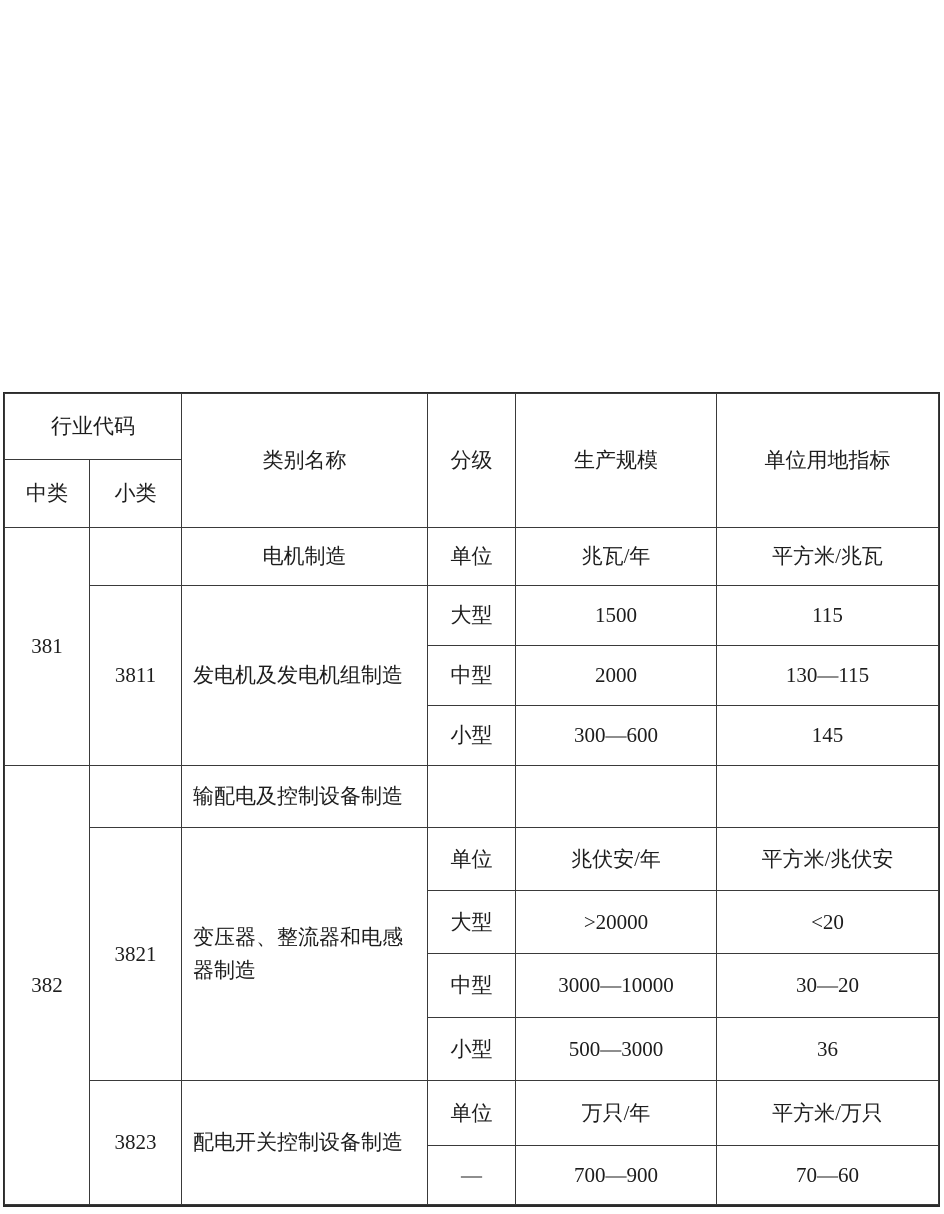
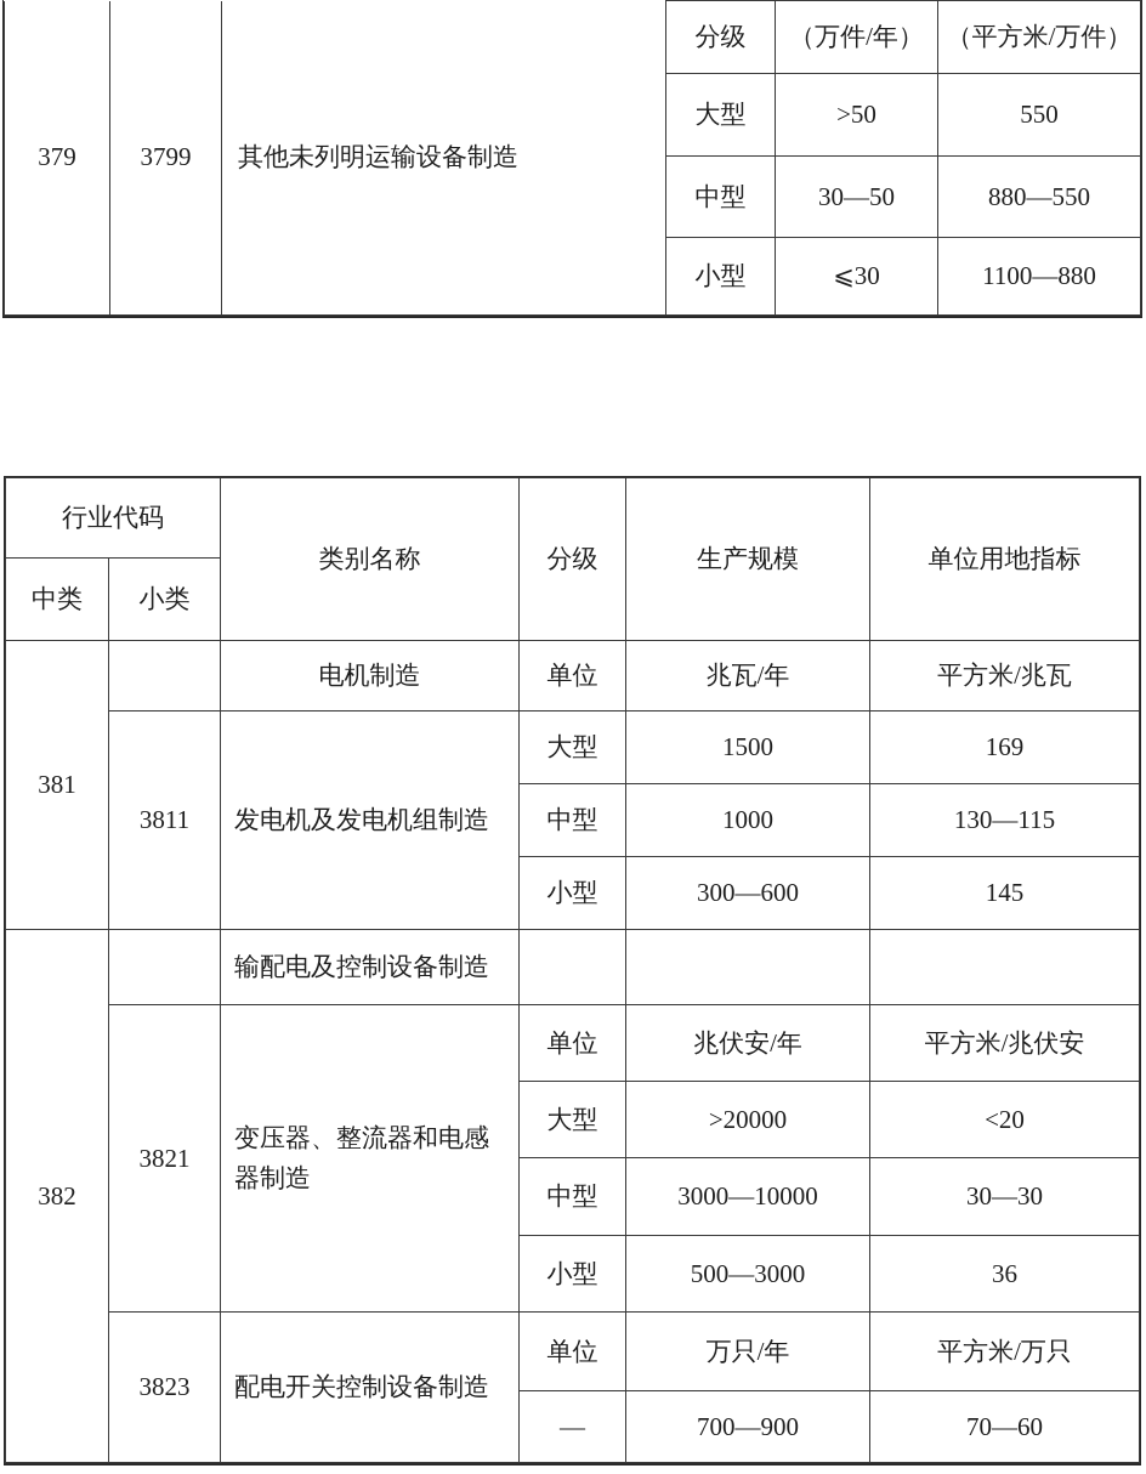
+ 379	3799	其他未列明运输设备制造	分级	（万件/年）	（平方米/万件）
+ 大型	>50	550
+ 中型	30—50	880—550
+ 小型	⩽30	1100—880
  行业代码	类别名称	分级	生产规模	单位用地指标
  中类	小类
  381		电机制造	单位	兆瓦/年	平方米/兆瓦
- 3811	发电机及发电机组制造	大型	1500	115
+ 3811	发电机及发电机组制造	大型	1500	169
- 中型	2000	130—115
+ 中型	1000	130—115
  小型	300—600	145
  382		输配电及控制设备制造
  3821	变压器、整流器和电感器制造	单位	兆伏安/年	平方米/兆伏安
  大型	>20000	<20
- 中型	3000—10000	30—20
+ 中型	3000—10000	30—30
  小型	500—3000	36
  3823	配电开关控制设备制造	单位	万只/年	平方米/万只
  —	700—900	70—60
